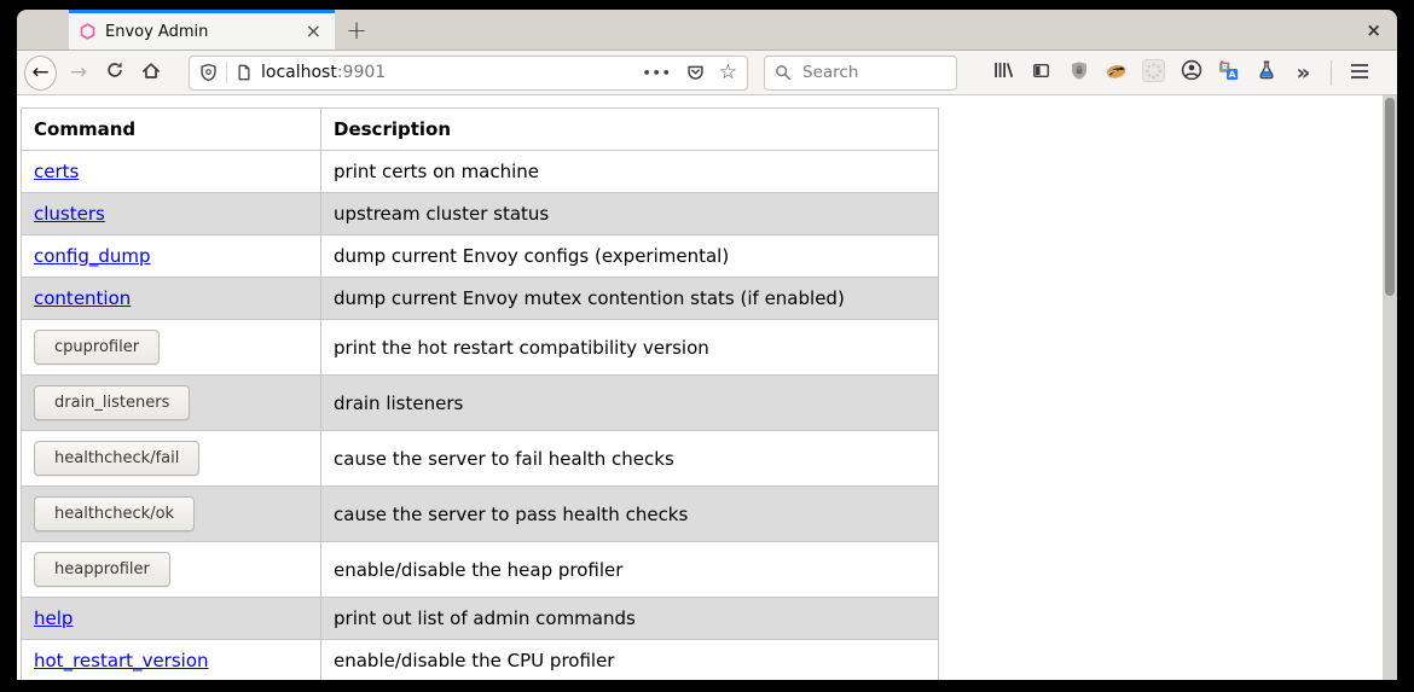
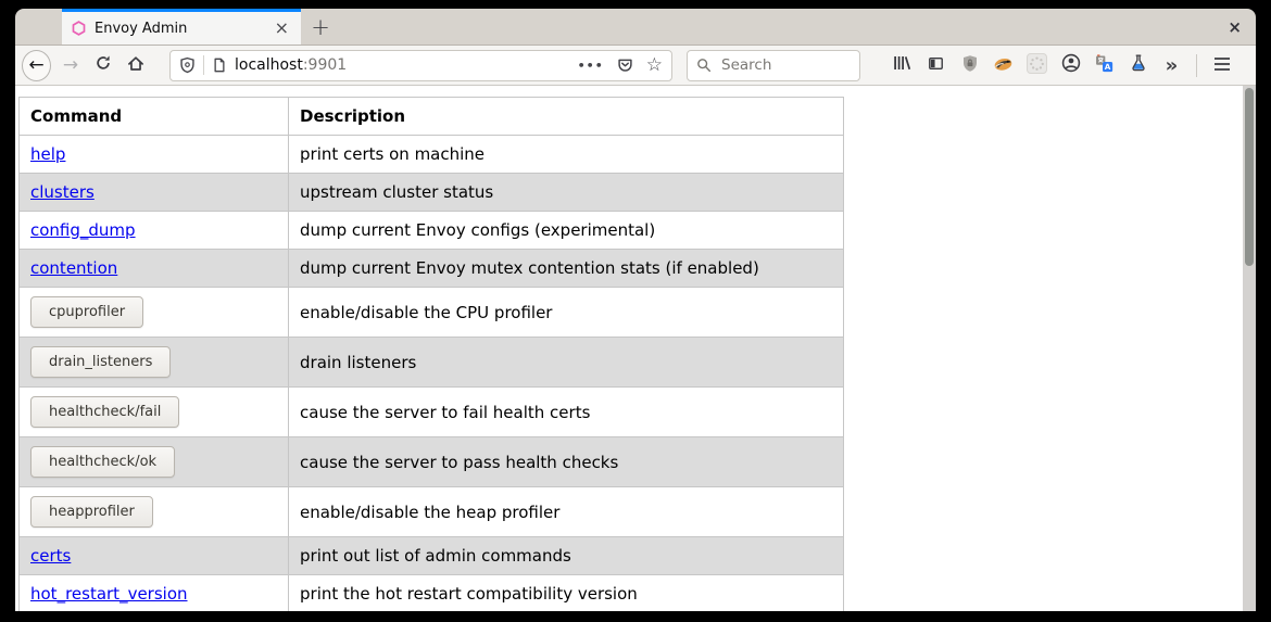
  Envoy Admin
  ×
  +
  ×
  ←
  →
  localhost:9901
  •••
  ☆
  Search
  A
  »
  Command	Description
- certs	print certs on machine
+ help	print certs on machine
  clusters	upstream cluster status
  config_dump	dump current Envoy configs (experimental)
  contention	dump current Envoy mutex contention stats (if enabled)
- cpuprofiler	print the hot restart compatibility version
+ cpuprofiler	enable/disable the CPU profiler
  drain_listeners	drain listeners
- healthcheck/fail	cause the server to fail health checks
+ healthcheck/fail	cause the server to fail health certs
  healthcheck/ok	cause the server to pass health checks
  heapprofiler	enable/disable the heap profiler
- help	print out list of admin commands
+ certs	print out list of admin commands
- hot_restart_version	enable/disable the CPU profiler
+ hot_restart_version	print the hot restart compatibility version
